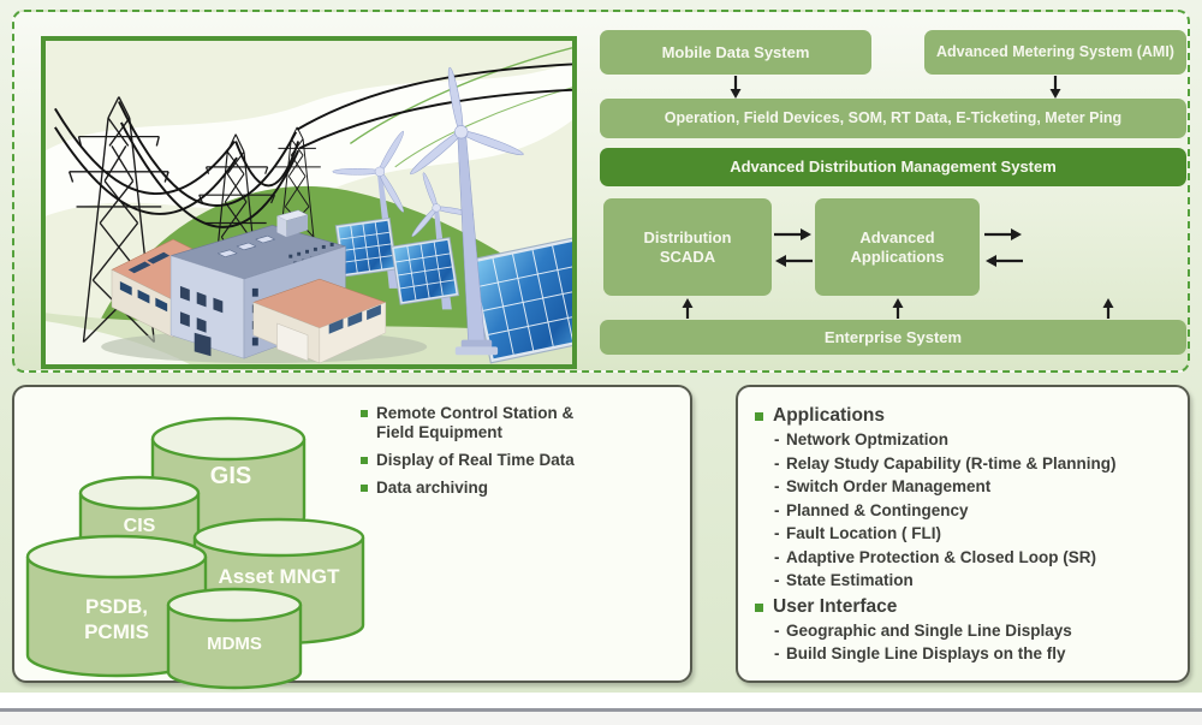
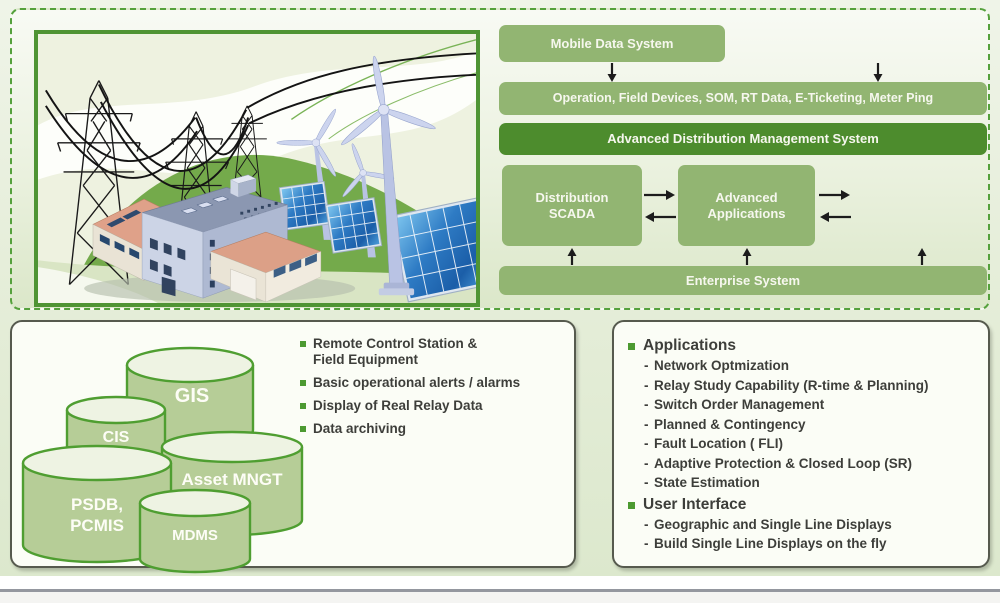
  Mobile Data System
- Advanced Metering System (AMI)
  Operation, Field Devices, SOM, RT Data, E-Ticketing, Meter Ping
  Advanced Distribution Management System
  Distribution SCADA
  Advanced Applications
  Enterprise System
  GIS
  CIS
  Asset MNGT
  PSDB,
  PCMIS
  MDMS
  Remote Control Station &
  Field Equipment
+ Basic operational alerts / alarms
- Display of Real Time Data
+ Display of Real Relay Data
  Data archiving
  Applications
  - Network Optmization
  - Relay Study Capability (R-time & Planning)
  - Switch Order Management
  - Planned & Contingency
  - Fault Location ( FLI)
  - Adaptive Protection & Closed Loop (SR)
  - State Estimation
  User Interface
  - Geographic and Single Line Displays
  - Build Single Line Displays on the fly
